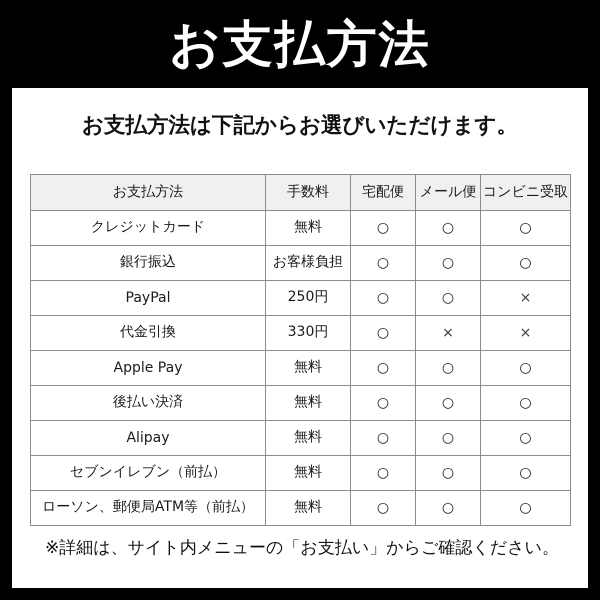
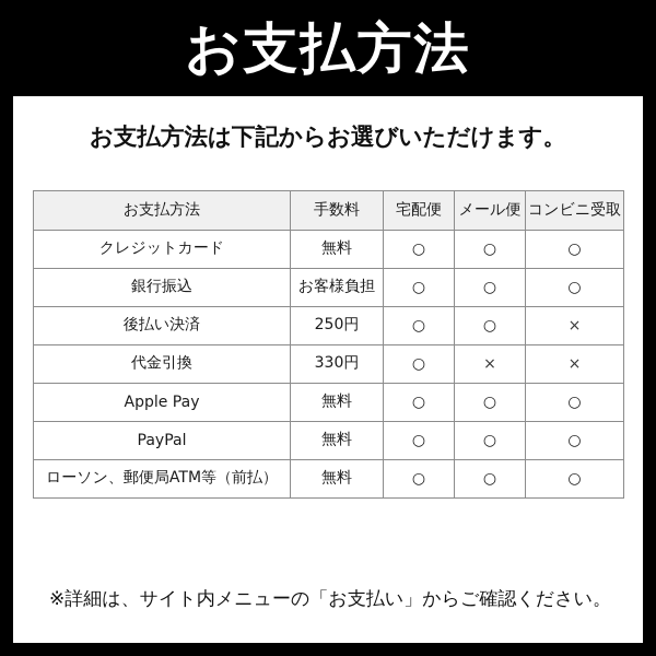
  お支払方法
  お支払方法は下記からお選びいただけます。
  お支払方法	手数料	宅配便	メール便	コンビニ受取
  クレジットカード	無料	○	○	○
  銀行振込	お客様負担	○	○	○
- PayPal	250円	○	○	×
+ 後払い決済	250円	○	○	×
  代金引換	330円	○	×	×
  Apple Pay	無料	○	○	○
- 後払い決済	無料	○	○	○
+ PayPal	無料	○	○	○
- Alipay	無料	○	○	○
- セブンイレブン（前払）	無料	○	○	○
  ローソン、郵便局ATM等（前払）	無料	○	○	○
  ※詳細は、サイト内メニューの「お支払い」からご確認ください。
